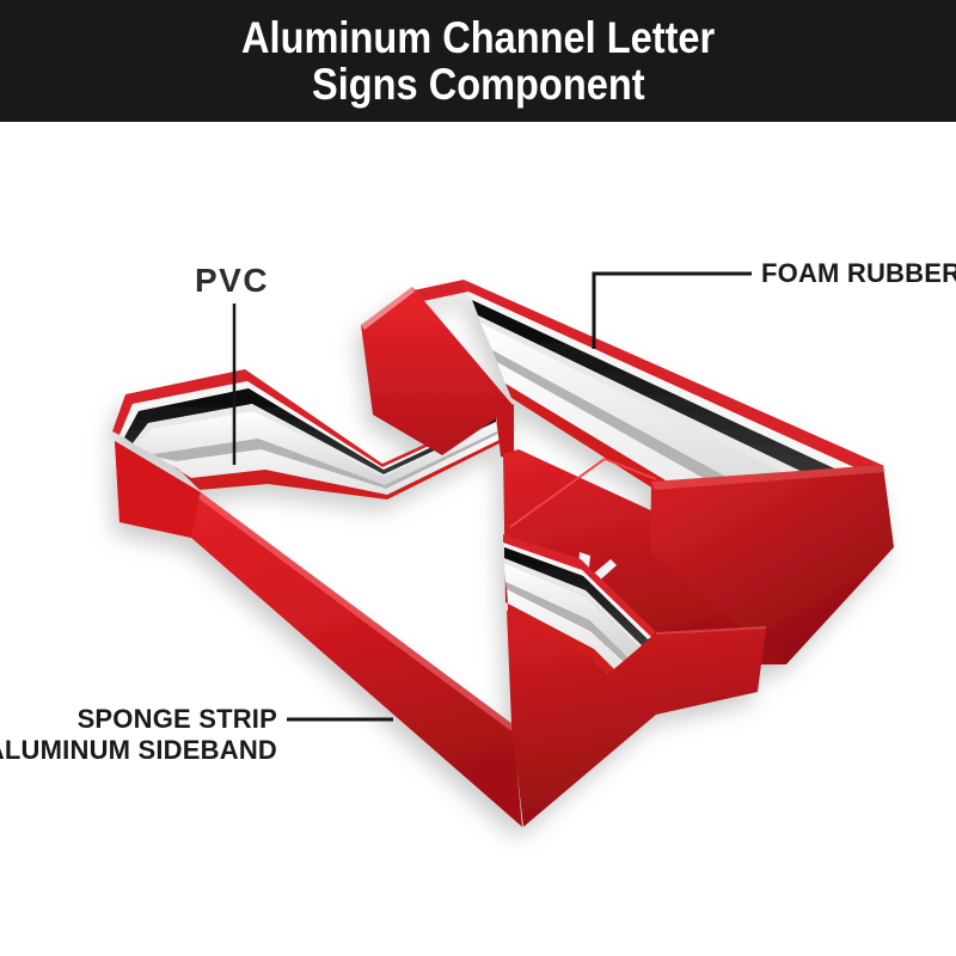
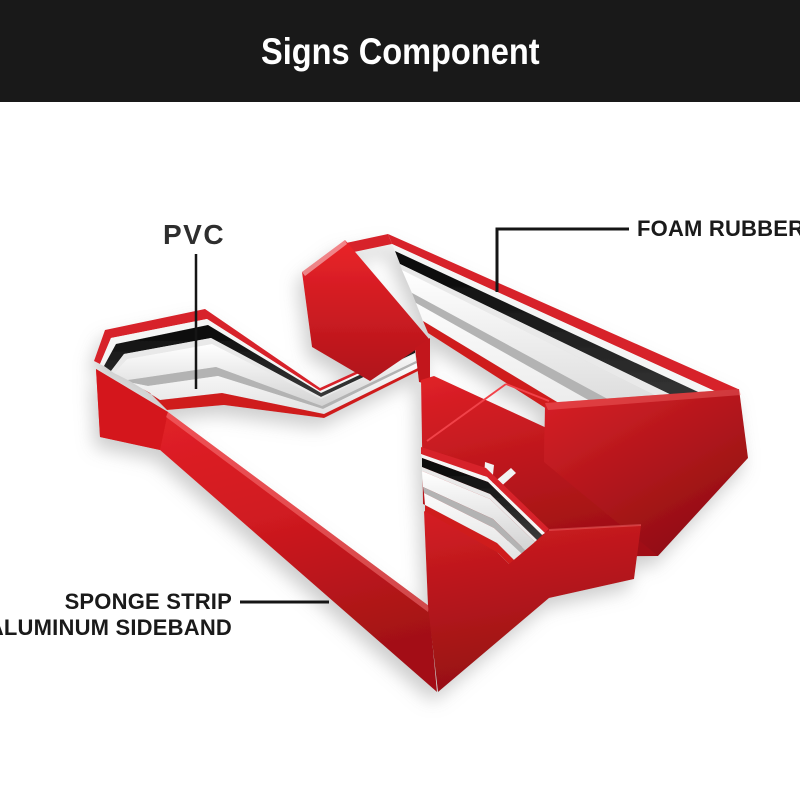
- Aluminum Channel Letter
  Signs Component
  PVC
  FOAM RUBBER
  SPONGE STRIP
  LUMINUM SIDEBAND
